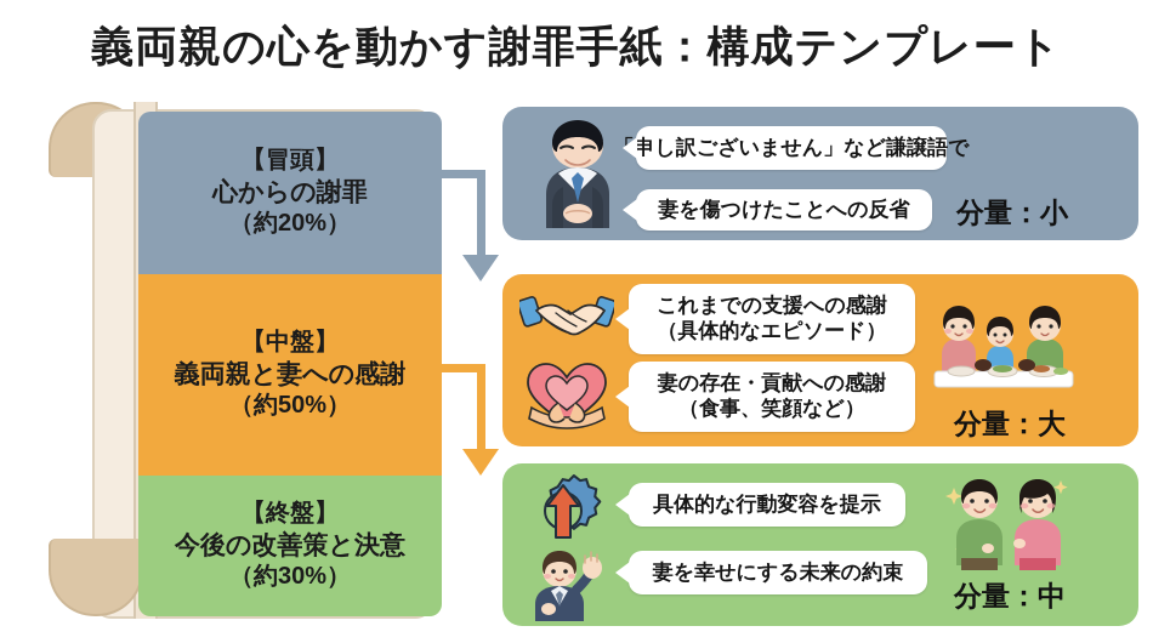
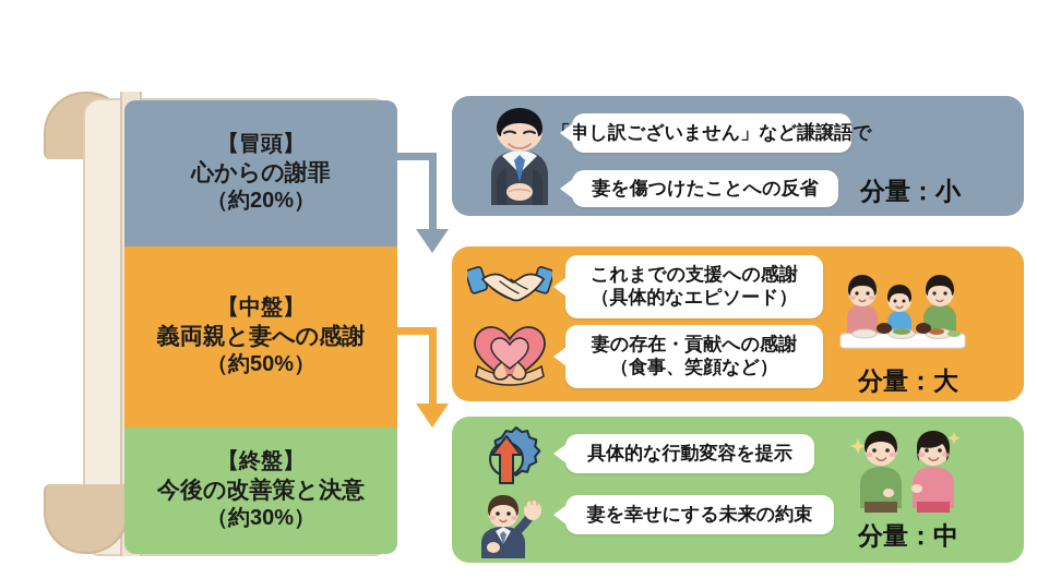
- 義両親の心を動かす謝罪手紙：構成テンプレート
  【冒頭】
  心からの謝罪
  （約20%）
  【中盤】
  義両親と妻への感謝
  （約50%）
  【終盤】
  今後の改善策と決意
  （約30%）
  「申し訳ございません」など謙譲語で
  妻を傷つけたことへの反省
  分量：小
  これまでの支援への感謝
  （具体的なエピソード）
  妻の存在・貢献への感謝
  （食事、笑顔など）
  分量：大
  具体的な行動変容を提示
  妻を幸せにする未来の約束
  分量：中
